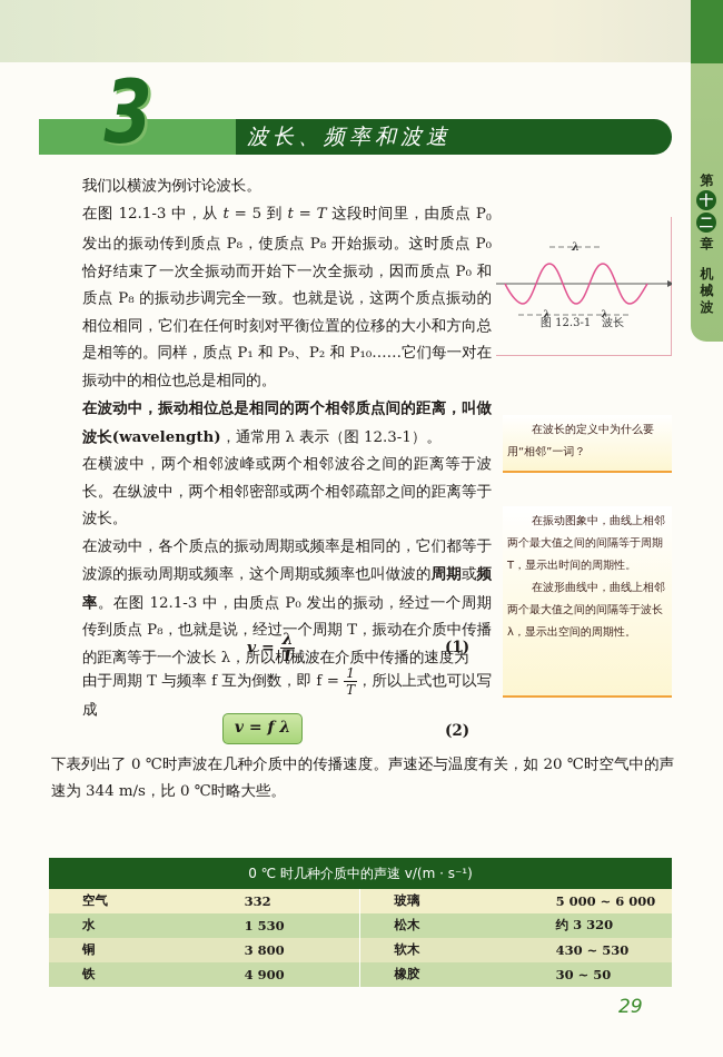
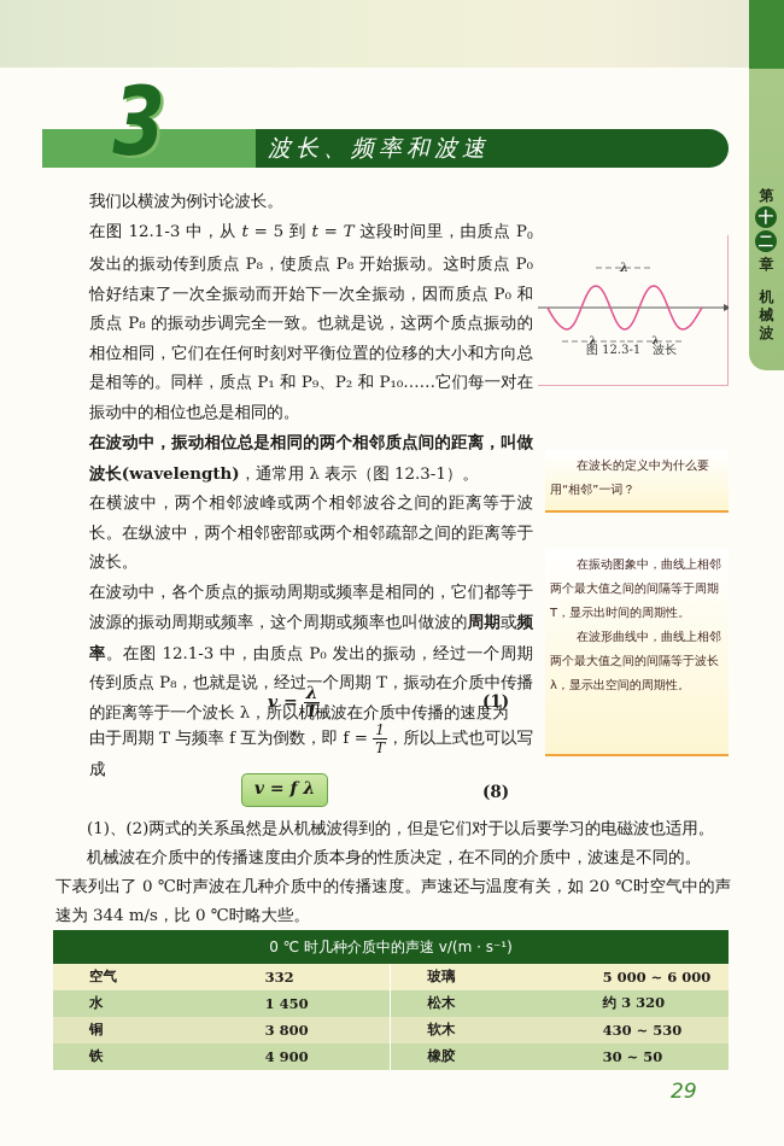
  第
  十
  二
  章
  机
  械
  波
  3
  波长、频率和波速
  我们以横波为例讨论波长。
  在图 12.1-3 中，从 t = 5 到 t = T 这段时间里，由质点 P0发出的振动传到质点 P₈，使质点 P₈ 开始振动。这时质点 P₀ 恰好结束了一次全振动而开始下一次全振动，因而质点 P₀ 和质点 P₈ 的振动步调完全一致。也就是说，这两个质点振动的相位相同，它们在任何时刻对平衡位置的位移的大小和方向总是相等的。同样，质点 P₁ 和 P₉、P₂ 和 P₁₀……它们每一对在振动中的相位也总是相同的。
  在波动中，振动相位总是相同的两个相邻质点间的距离，叫做波长(wavelength)，通常用 λ 表示（图 12.3-1）。
  在横波中，两个相邻波峰或两个相邻波谷之间的距离等于波长。在纵波中，两个相邻密部或两个相邻疏部之间的距离等于波长。
  在波动中，各个质点的振动周期或频率是相同的，它们都等于波源的振动周期或频率，这个周期或频率也叫做波的周期或频率。在图 12.1-3 中，由质点 P₀ 发出的振动，经过一个周期传到质点 P₈，也就是说，经过一个周期 T，振动在介质中传播的距离等于一个波长 λ，所以机械波在介质中传播的速度为
  v =
  λ
  T
  (1)
  由于周期 T 与频率 f 互为倒数，即 f =
  1
  T
  ，所以上式也可以写成
  v = f λ
- (2)
+ (8)
  λ
  λ
  λ
  图 12.3-1 波长
  在波长的定义中为什么要用“相邻”一词？
  在振动图象中，曲线上相邻两个最大值之间的间隔等于周期 T，显示出时间的周期性。
  在波形曲线中，曲线上相邻两个最大值之间的间隔等于波长 λ，显示出空间的周期性。
+ (1)、(2)两式的关系虽然是从机械波得到的，但是它们对于以后要学习的电磁波也适用。
+ 机械波在介质中的传播速度由介质本身的性质决定，在不同的介质中，波速是不同的。
  下表列出了 0 ℃时声波在几种介质中的传播速度。声速还与温度有关，如 20 ℃时空气中的声速为 344 m/s，比 0 ℃时略大些。
  0 ℃ 时几种介质中的声速 v/(m · s⁻¹)
  空气	332	玻璃	5 000 ~ 6 000
- 水	1 530	松木	约 3 320
+ 水	1 450	松木	约 3 320
  铜	3 800	软木	430 ~ 530
  铁	4 900	橡胶	30 ~ 50
  29
